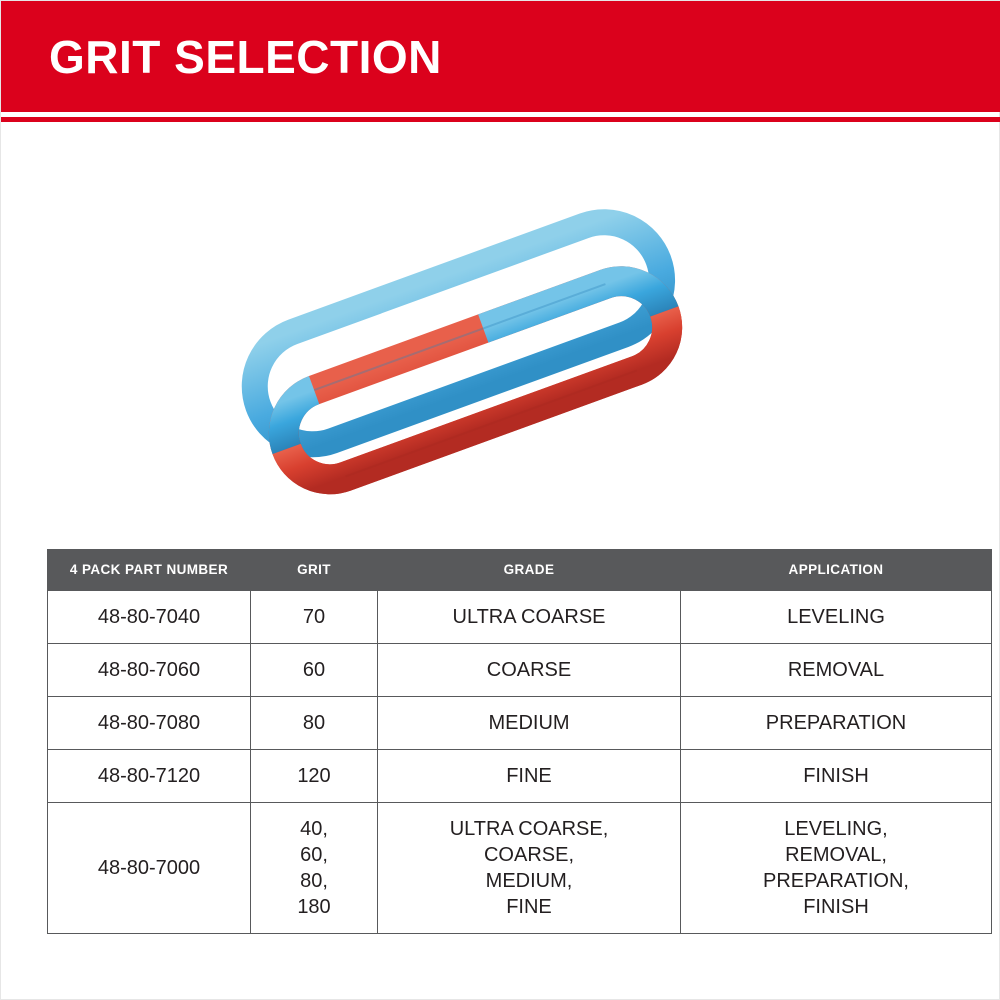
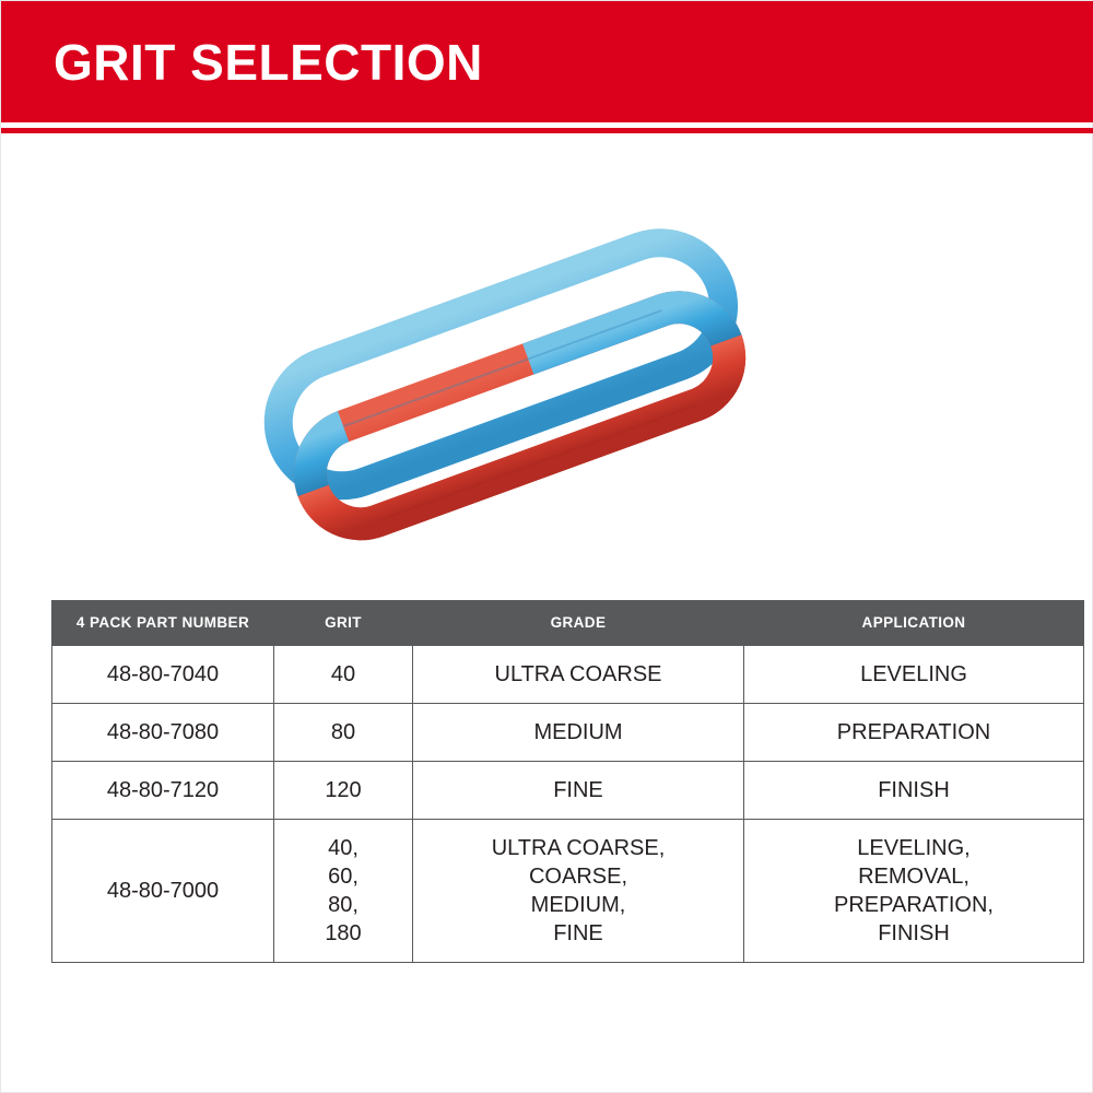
  GRIT SELECTION
  4 PACK PART NUMBER	GRIT	GRADE	APPLICATION
- 48-80-7040	70	ULTRA COARSE	LEVELING
+ 48-80-7040	40	ULTRA COARSE	LEVELING
- 48-80-7060	60	COARSE	REMOVAL
  48-80-7080	80	MEDIUM	PREPARATION
  48-80-7120	120	FINE	FINISH
  48-80-7000	40, 60, 80, 180	ULTRA COARSE, COARSE, MEDIUM, FINE	LEVELING, REMOVAL, PREPARATION, FINISH
